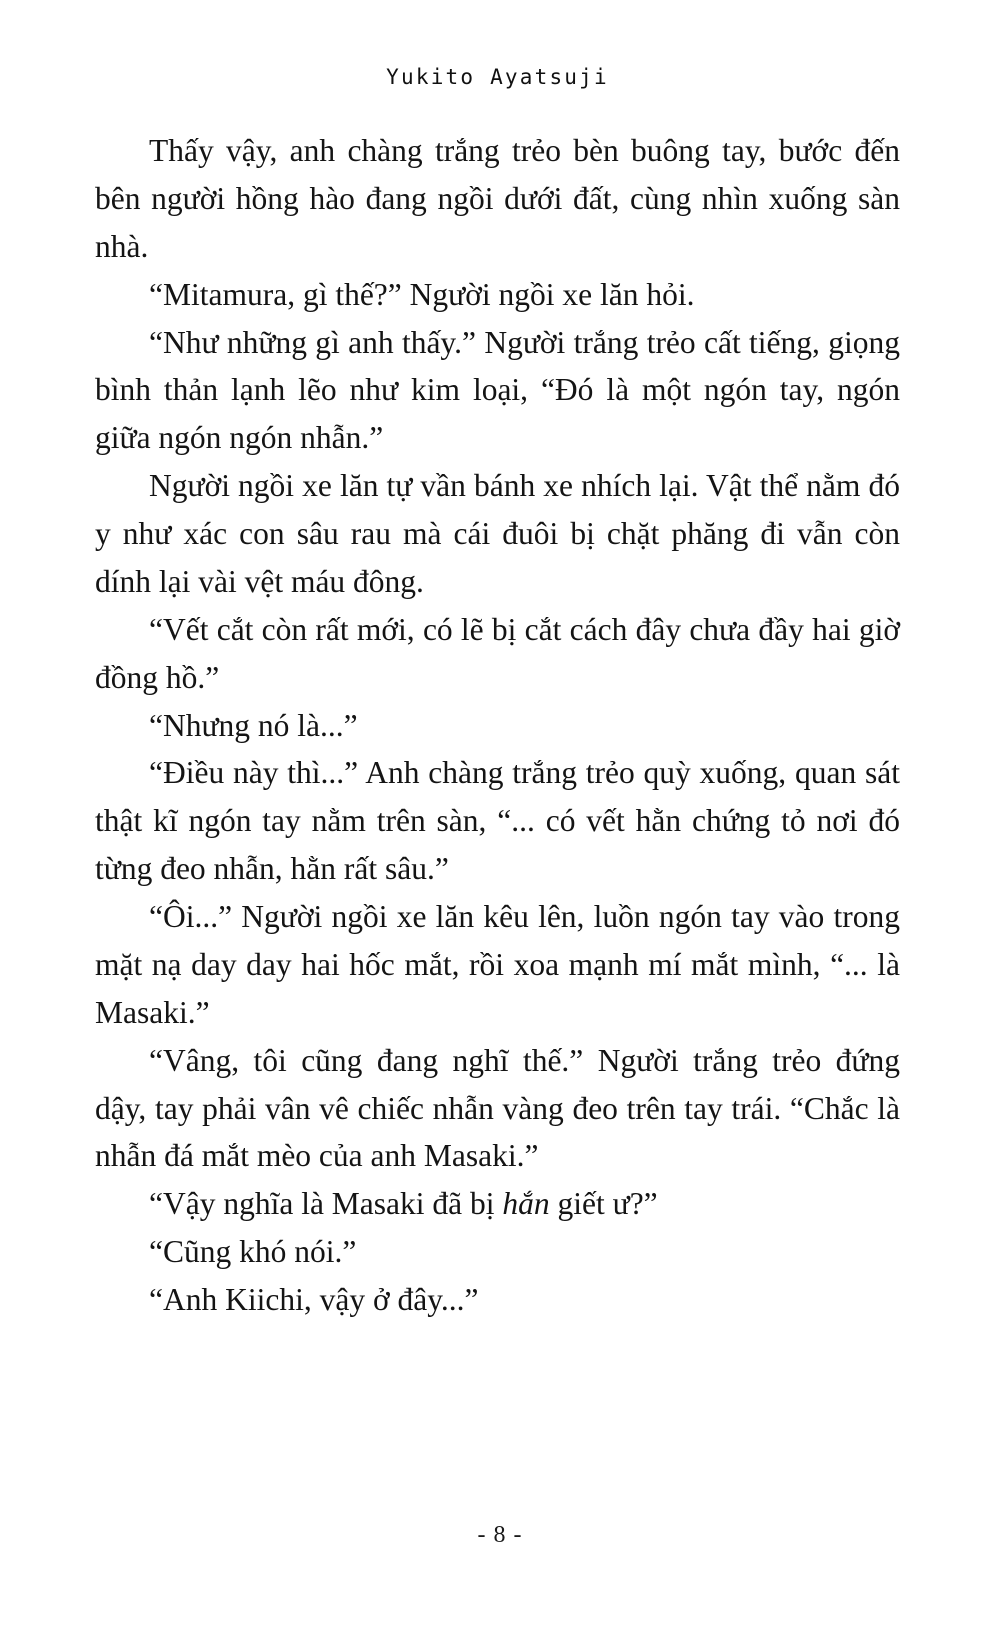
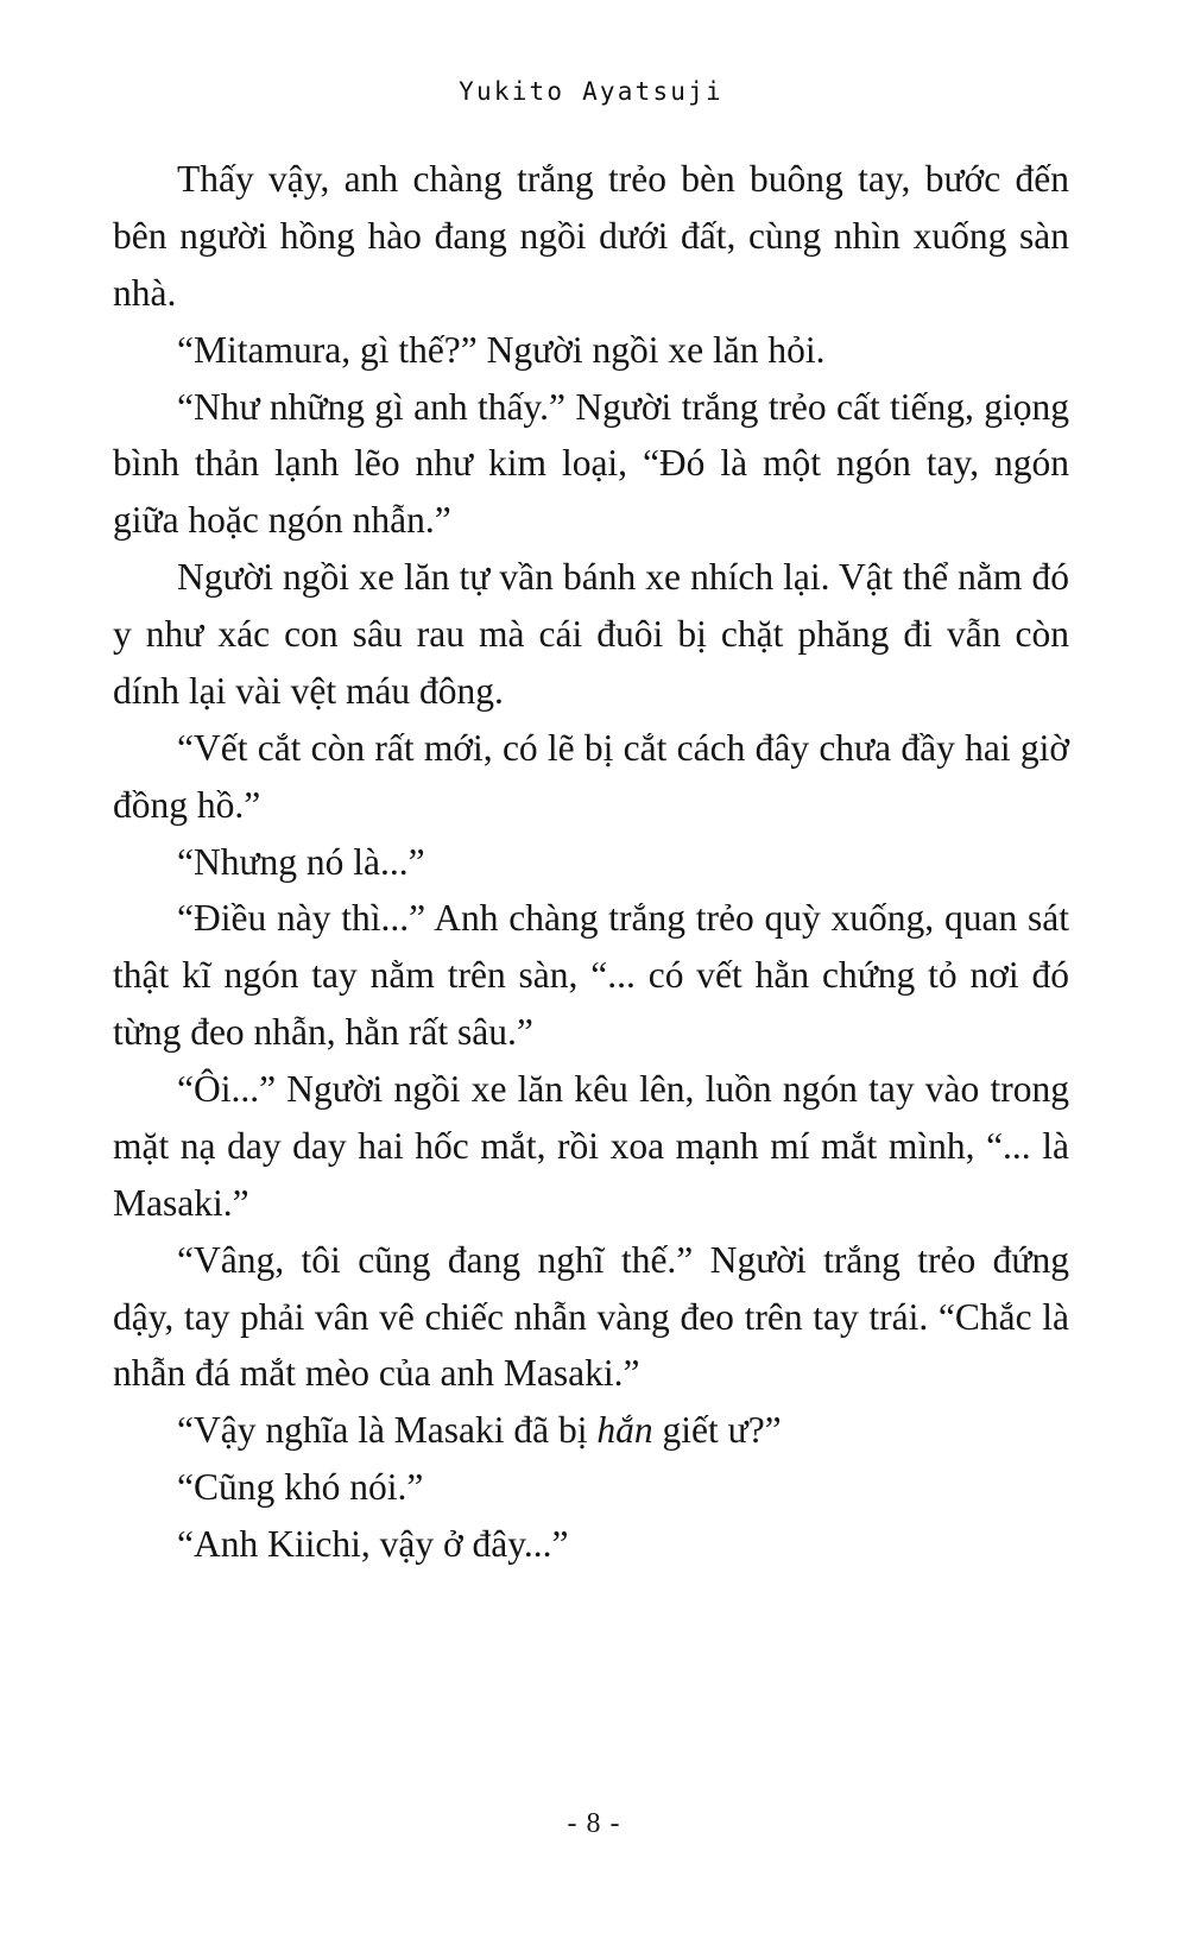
  Yukito Ayatsuji
  Thấy vậy, anh chàng trắng trẻo bèn buông tay, bước đến bên người hồng hào đang ngồi dưới đất, cùng nhìn xuống sàn nhà.
  “Mitamura, gì thế?” Người ngồi xe lăn hỏi.
- “Như những gì anh thấy.” Người trắng trẻo cất tiếng, giọng bình thản lạnh lẽo như kim loại, “Đó là một ngón tay, ngón giữa ngón ngón nhẫn.”
+ “Như những gì anh thấy.” Người trắng trẻo cất tiếng, giọng bình thản lạnh lẽo như kim loại, “Đó là một ngón tay, ngón giữa hoặc ngón nhẫn.”
  Người ngồi xe lăn tự vần bánh xe nhích lại. Vật thể nằm đó y như xác con sâu rau mà cái đuôi bị chặt phăng đi vẫn còn dính lại vài vệt máu đông.
  “Vết cắt còn rất mới, có lẽ bị cắt cách đây chưa đầy hai giờ đồng hồ.”
  “Nhưng nó là...”
  “Điều này thì...” Anh chàng trắng trẻo quỳ xuống, quan sát thật kĩ ngón tay nằm trên sàn, “... có vết hằn chứng tỏ nơi đó từng đeo nhẫn, hằn rất sâu.”
  “Ôi...” Người ngồi xe lăn kêu lên, luồn ngón tay vào trong mặt nạ day day hai hốc mắt, rồi xoa mạnh mí mắt mình, “... là Masaki.”
  “Vâng, tôi cũng đang nghĩ thế.” Người trắng trẻo đứng dậy, tay phải vân vê chiếc nhẫn vàng đeo trên tay trái. “Chắc là nhẫn đá mắt mèo của anh Masaki.”
  “Vậy nghĩa là Masaki đã bị hắn giết ư?”
  “Cũng khó nói.”
  “Anh Kiichi, vậy ở đây...”
  - 8 -
